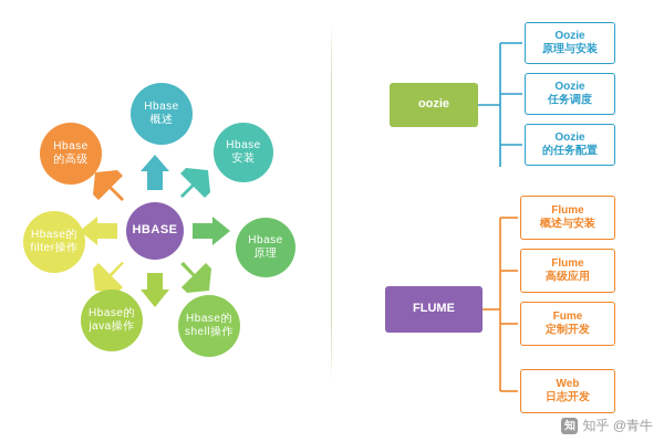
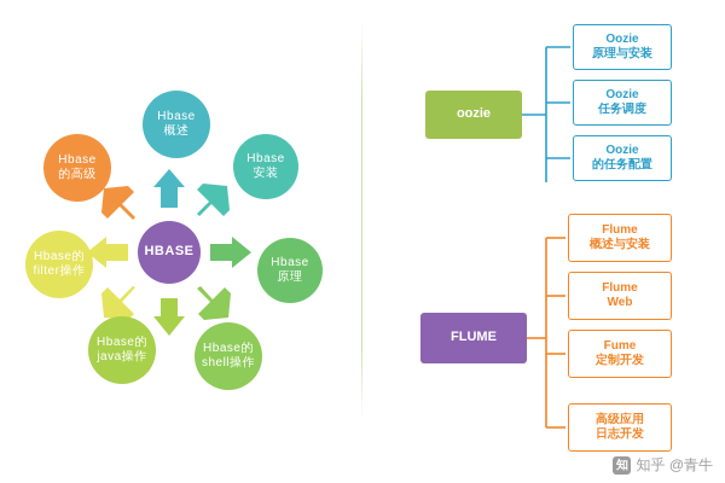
  Hbase
  概述
  Hbase
  安装
  Hbase
  原理
  Hbase的
  shell操作
  Hbase的
  java操作
  Hbase的
  filter操作
  Hbase
  的高级
  HBASE
  oozie
  Oozie
  原理与安装
  Oozie
  任务调度
  Oozie
  的任务配置
  FLUME
  Flume
  概述与安装
  Flume
- 高级应用
+ Web
  Fume
  定制开发
- Web
+ 高级应用
  日志开发
  知
  知乎 @青牛
